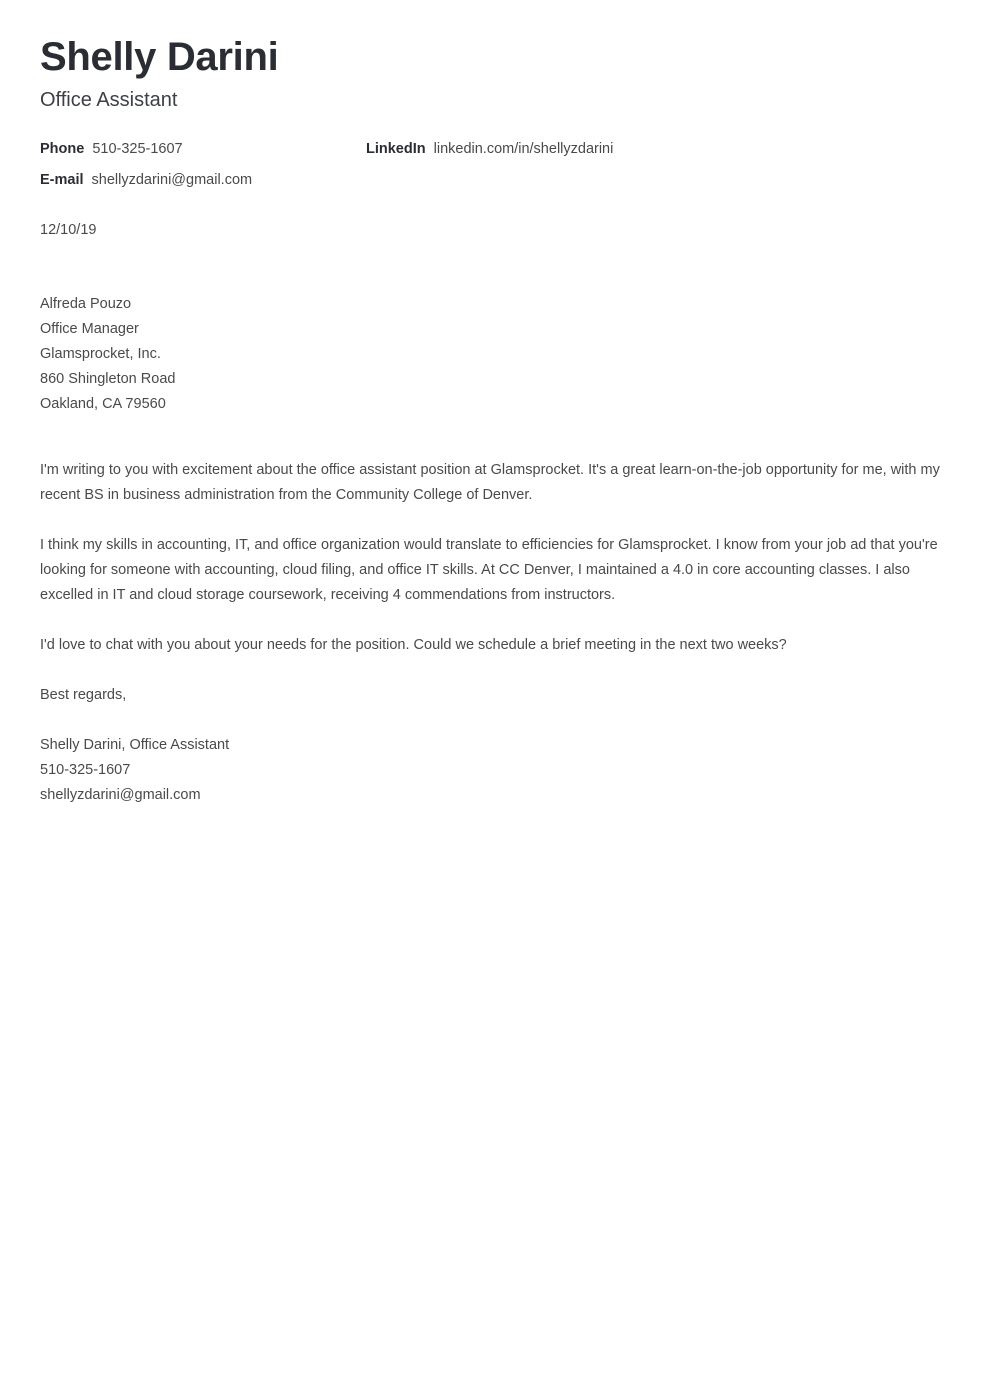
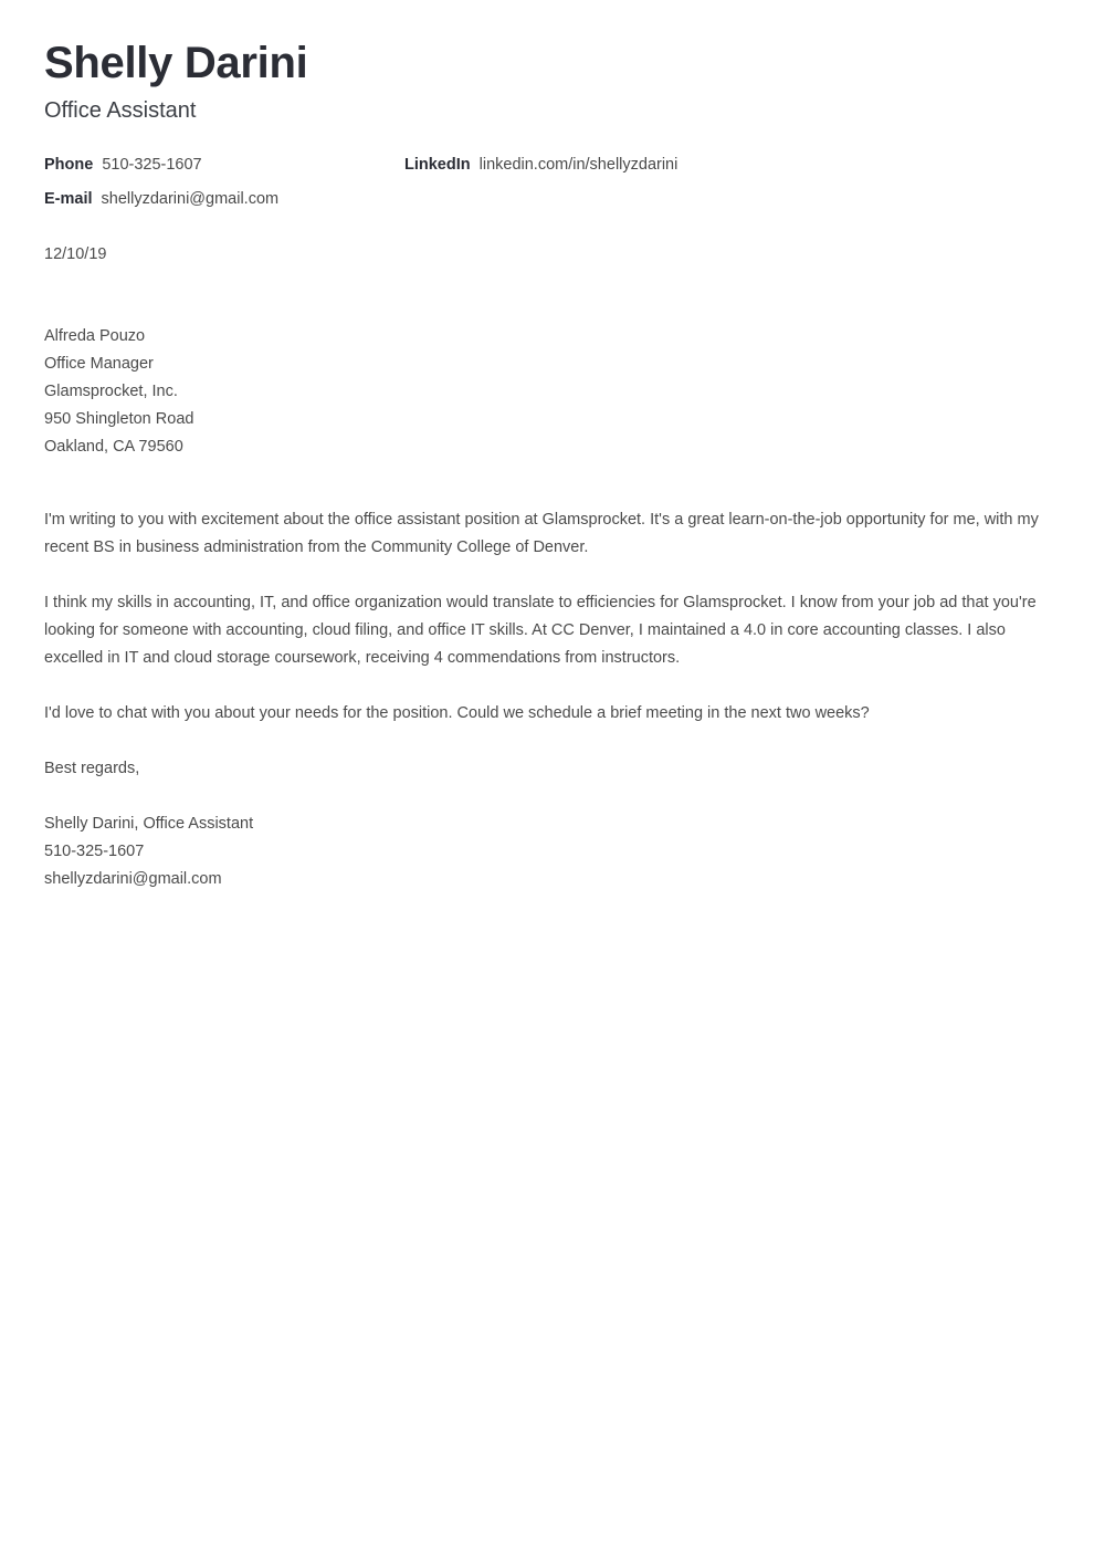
  Shelly Darini
  Office Assistant
  Phone
  510-325-1607
  LinkedIn
  linkedin.com/in/shellyzdarini
  E-mail
  shellyzdarini@gmail.com
  12/10/19
  Alfreda Pouzo
  Office Manager
  Glamsprocket, Inc.
- 860 Shingleton Road
+ 950 Shingleton Road
  Oakland, CA 79560
  I'm writing to you with excitement about the office assistant position at Glamsprocket. It's a great learn-on-the-job opportunity for me, with my recent BS in business administration from the Community College of Denver.
  I think my skills in accounting, IT, and office organization would translate to efficiencies for Glamsprocket. I know from your job ad that you're looking for someone with accounting, cloud filing, and office IT skills. At CC Denver, I maintained a 4.0 in core accounting classes. I also excelled in IT and cloud storage coursework, receiving 4 commendations from instructors.
  I'd love to chat with you about your needs for the position. Could we schedule a brief meeting in the next two weeks?
  Best regards,
  Shelly Darini, Office Assistant
  510-325-1607
  shellyzdarini@gmail.com
